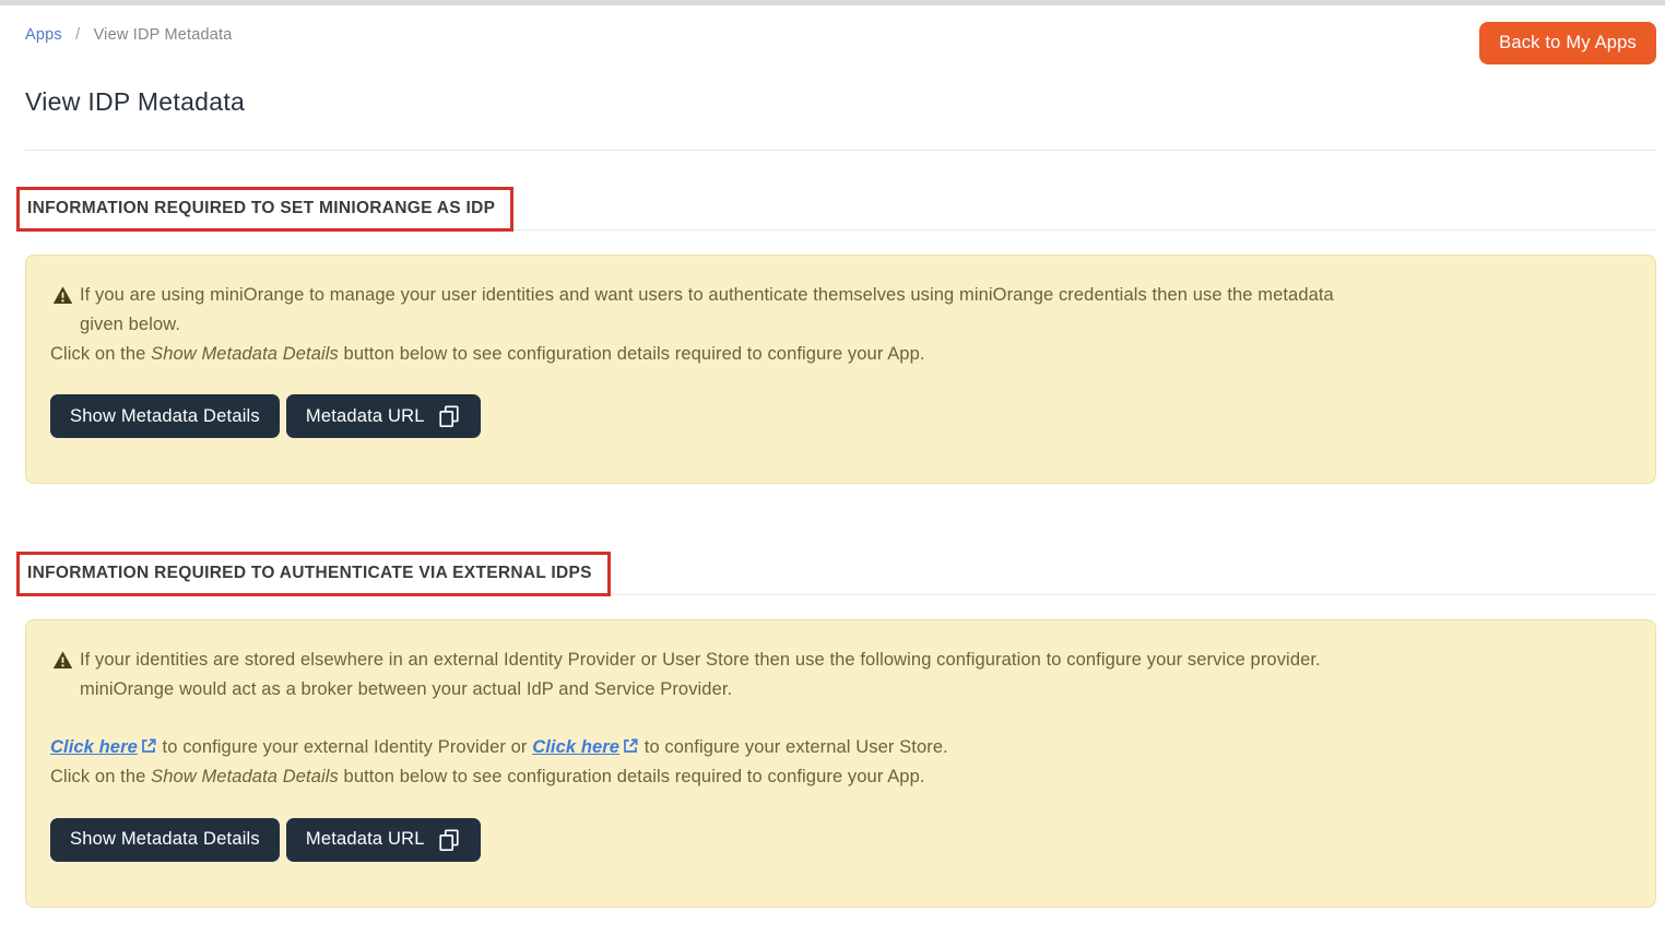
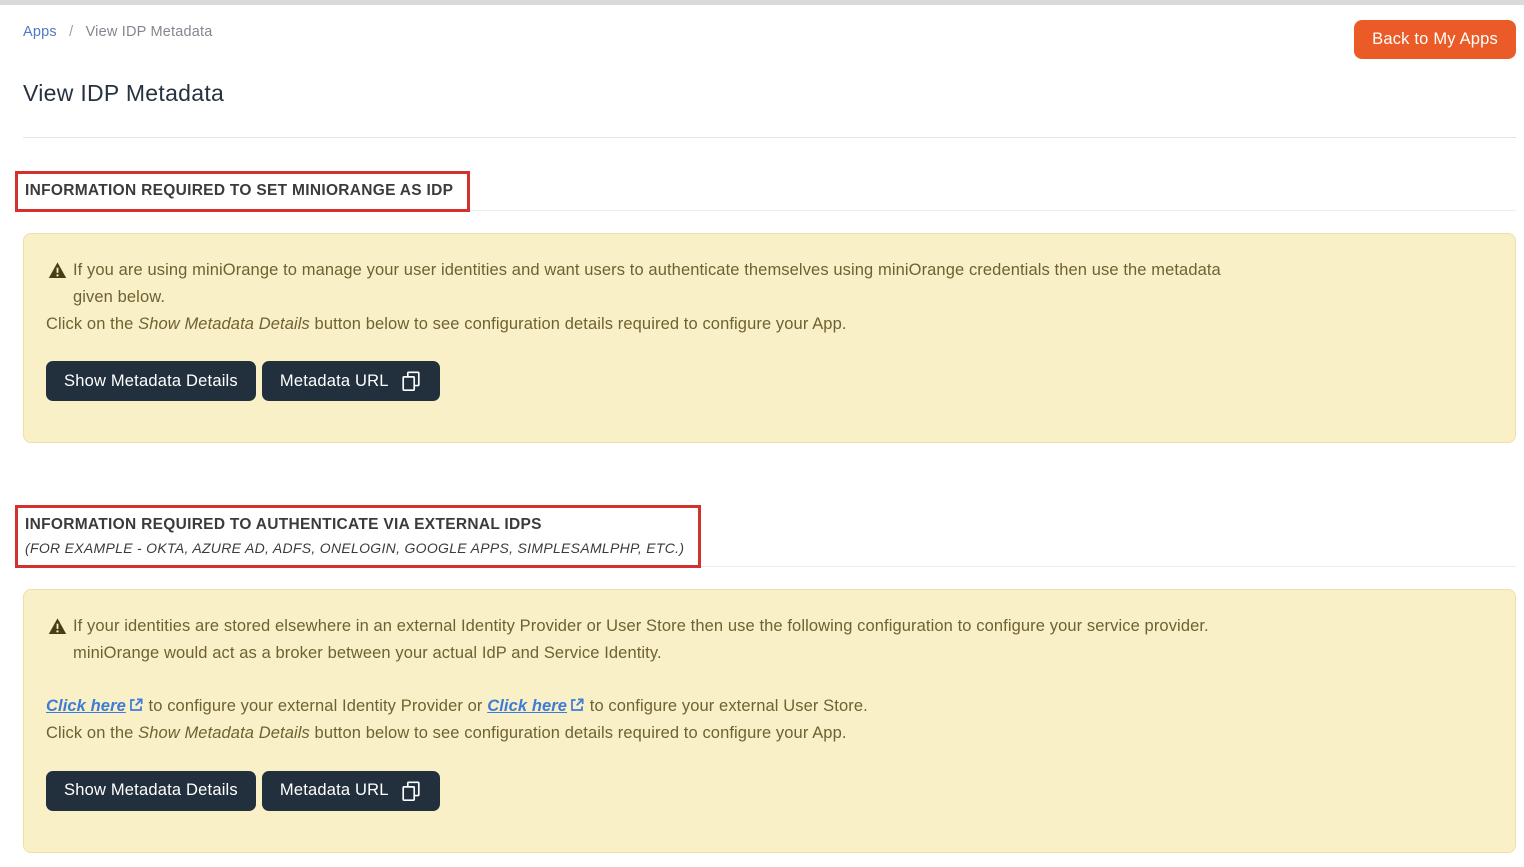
  Apps / View IDP Metadata
  Back to My Apps
  View IDP Metadata
  INFORMATION REQUIRED TO SET MINIORANGE AS IDP
  If you are using miniOrange to manage your user identities and want users to authenticate themselves using miniOrange credentials then use the metadata
  given below.
  Click on the Show Metadata Details button below to see configuration details required to configure your App.
  Show Metadata Details
  Metadata URL
  INFORMATION REQUIRED TO AUTHENTICATE VIA EXTERNAL IDPS
+ (FOR EXAMPLE - OKTA, AZURE AD, ADFS, ONELOGIN, GOOGLE APPS, SIMPLESAMLPHP, ETC.)
  If your identities are stored elsewhere in an external Identity Provider or User Store then use the following configuration to configure your service provider.
- miniOrange would act as a broker between your actual IdP and Service Provider.
+ miniOrange would act as a broker between your actual IdP and Service Identity.
  Click here to configure your external Identity Provider or Click here to configure your external User Store.
  Click on the Show Metadata Details button below to see configuration details required to configure your App.
  Show Metadata Details
  Metadata URL
